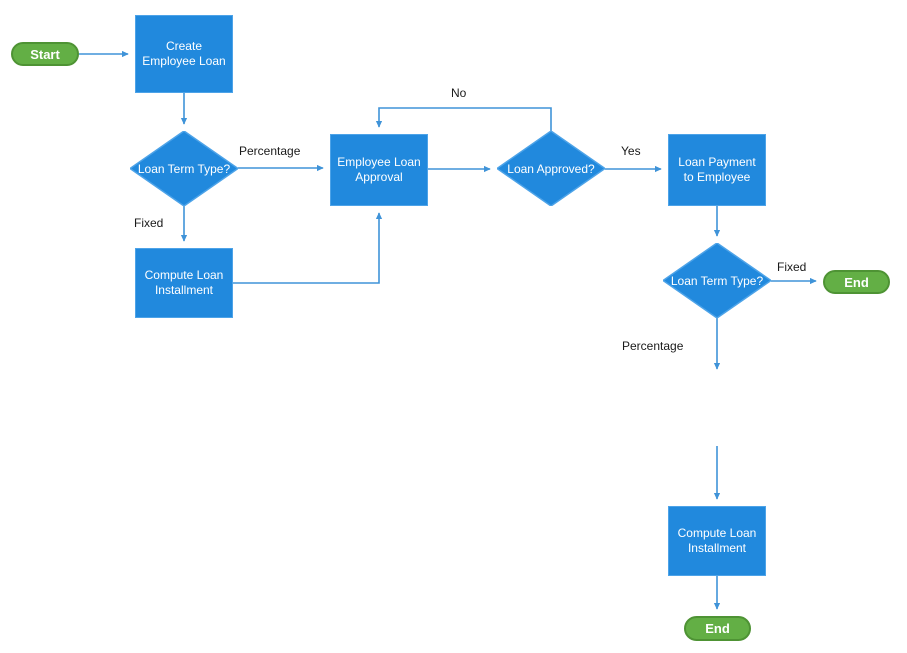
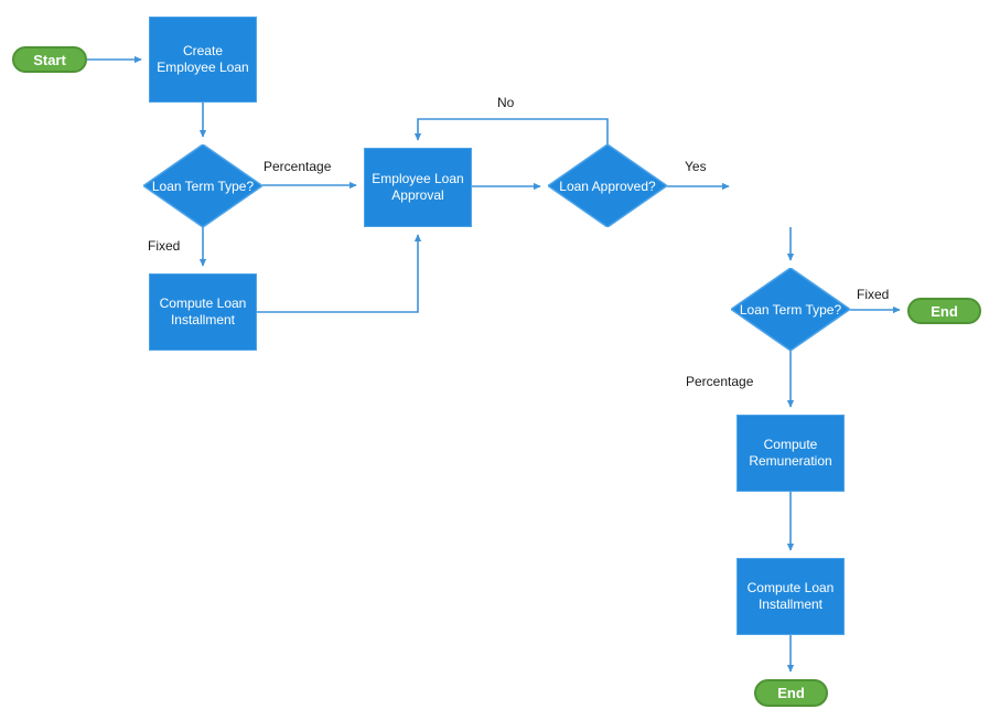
  Start
  Create
  Employee Loan
  Loan Term Type?
  Compute Loan
  Installment
  Employee Loan
  Approval
  Loan Approved?
- Loan Payment
- to Employee
  Loan Term Type?
  End
+ Compute
+ Remuneration
  Compute Loan
  Installment
  End
  Percentage
  Fixed
  No
  Yes
  Fixed
  Percentage
